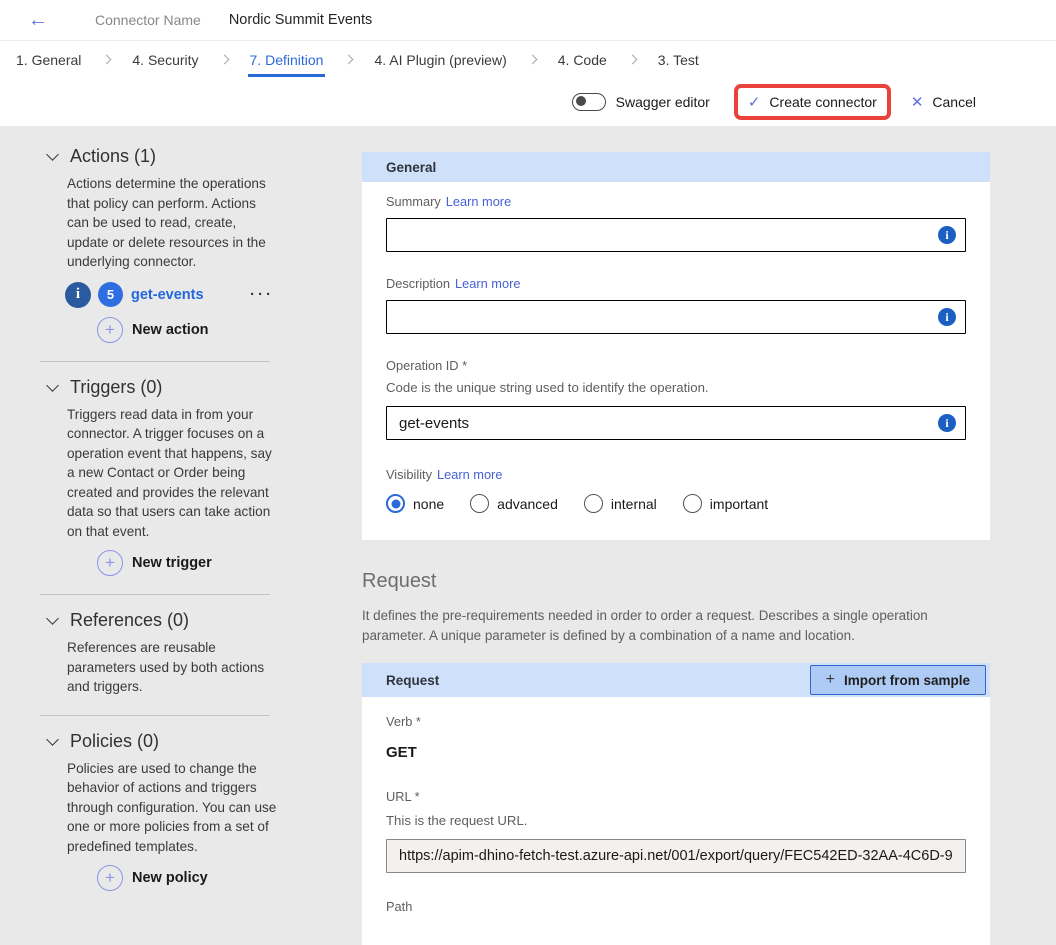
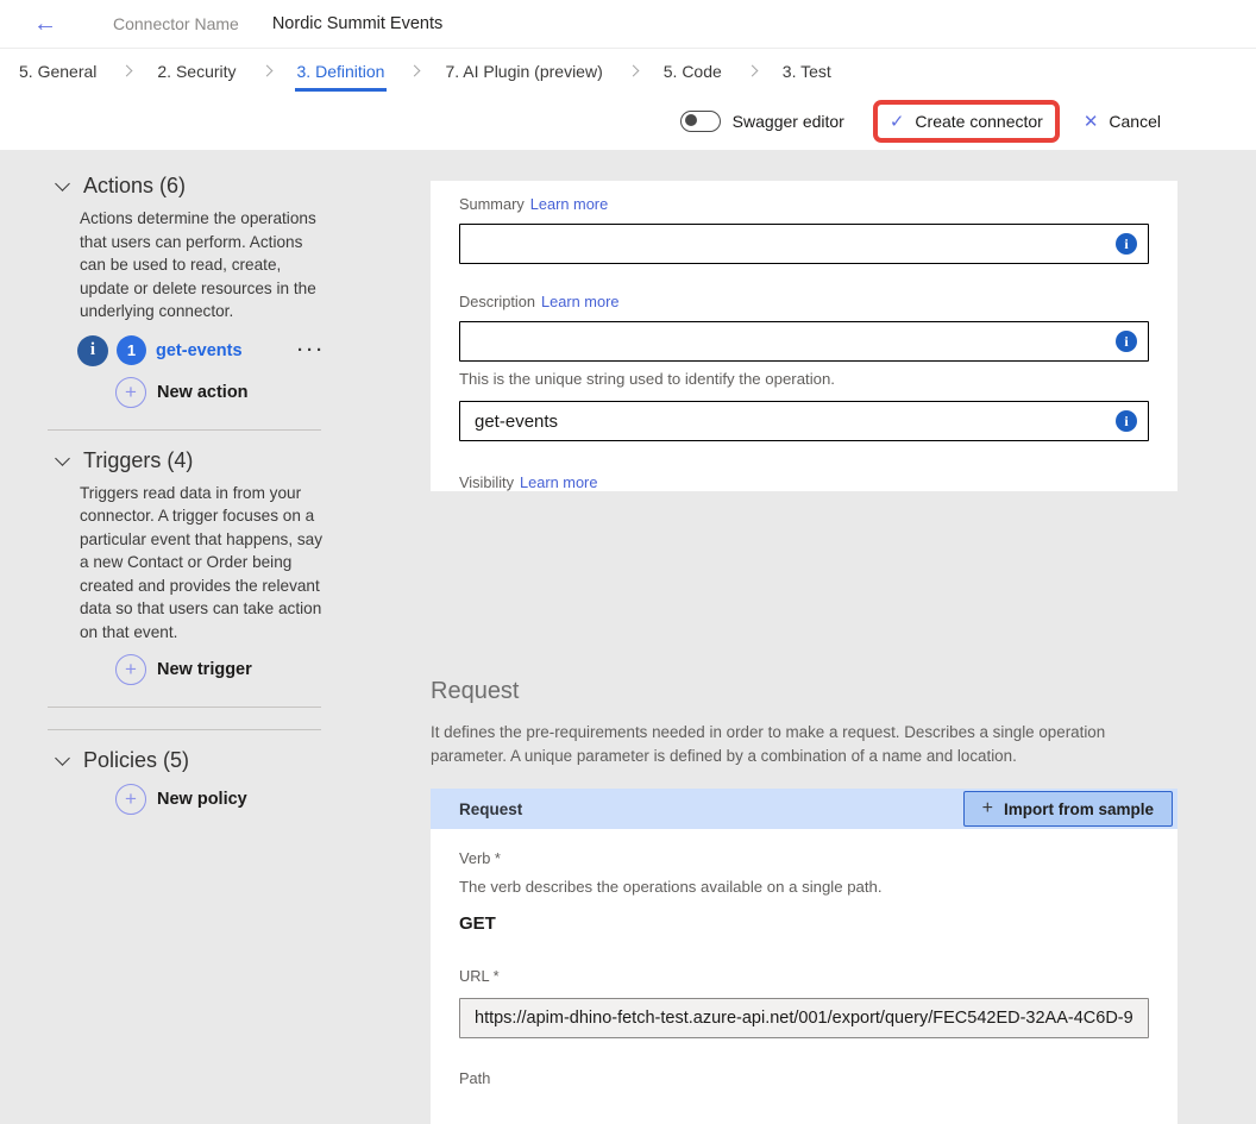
  ←
  Connector Name
  Nordic Summit Events
- 1. General
+ 5. General
- 4. Security
+ 2. Security
- 7. Definition
+ 3. Definition
- 4. AI Plugin (preview)
+ 7. AI Plugin (preview)
- 4. Code
+ 5. Code
  3. Test
  Swagger editor
  ✓
  Create connector
  ✕
  Cancel
- Actions (1)
+ Actions (6)
- Actions determine the operations that policy can perform. Actions can be used to read, create, update or delete resources in the underlying connector.
+ Actions determine the operations that users can perform. Actions can be used to read, create, update or delete resources in the underlying connector.
  i
- 5
+ 1
  get-events
  ···
  +
  New action
- Triggers (0)
+ Triggers (4)
- Triggers read data in from your connector. A trigger focuses on a operation event that happens, say a new Contact or Order being created and provides the relevant data so that users can take action on that event.
+ Triggers read data in from your connector. A trigger focuses on a particular event that happens, say a new Contact or Order being created and provides the relevant data so that users can take action on that event.
  +
  New trigger
- References (0)
- References are reusable parameters used by both actions and triggers.
- Policies (0)
+ Policies (5)
- Policies are used to change the behavior of actions and triggers through configuration. You can use one or more policies from a set of predefined templates.
  +
  New policy
- General
  Summary
  Learn more
  i
  Description
  Learn more
  i
- Operation ID *
- Code is the unique string used to identify the operation.
+ This is the unique string used to identify the operation.
  get-events
  i
  Visibility
  Learn more
- none
- advanced
- internal
- important
  Request
- It defines the pre-requirements needed in order to order a request. Describes a single operation parameter. A unique parameter is defined by a combination of a name and location.
+ It defines the pre-requirements needed in order to make a request. Describes a single operation parameter. A unique parameter is defined by a combination of a name and location.
  Request
  +
  Import from sample
  Verb *
+ The verb describes the operations available on a single path.
  GET
  URL *
- This is the request URL.
  https://apim-dhino-fetch-test.azure-api.net/001/export/query/FEC542ED-32AA-4C6D-9
  Path
